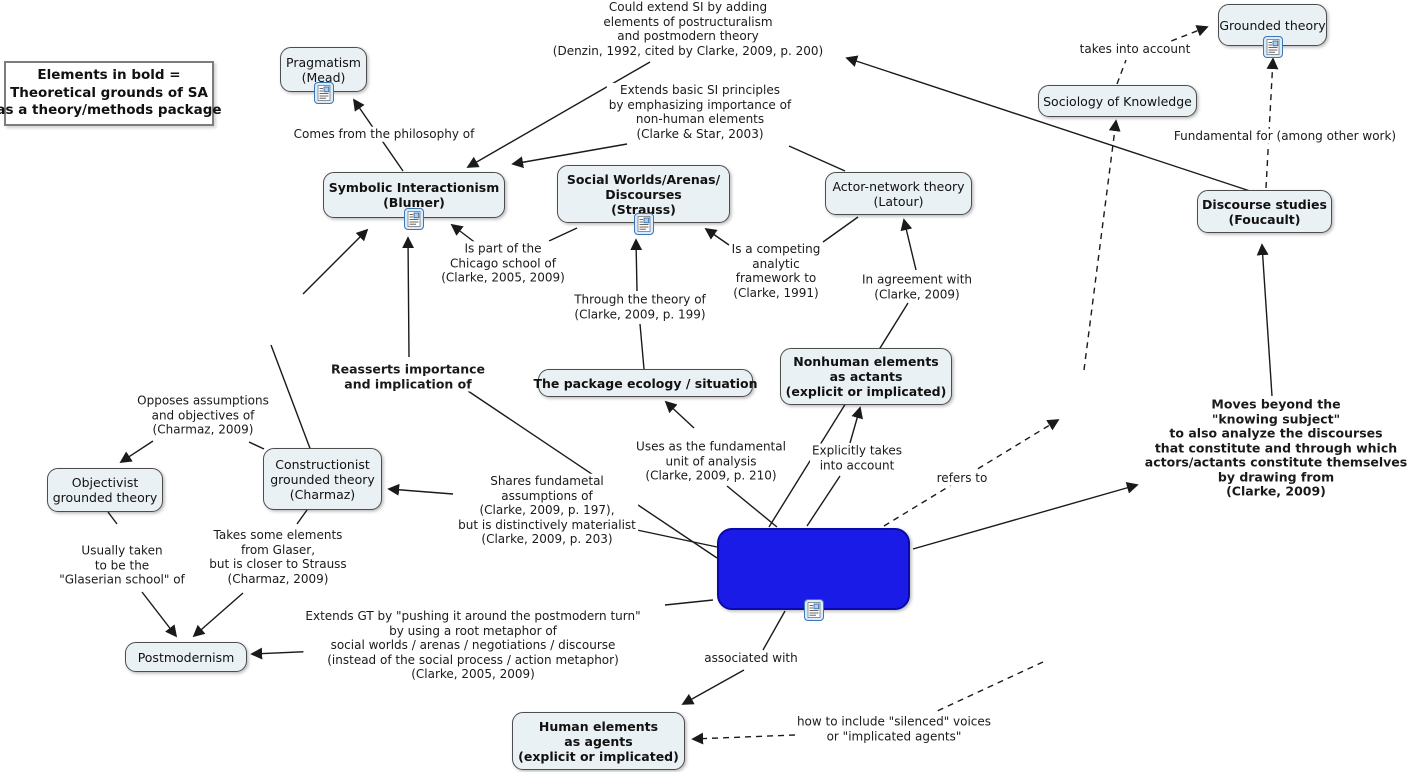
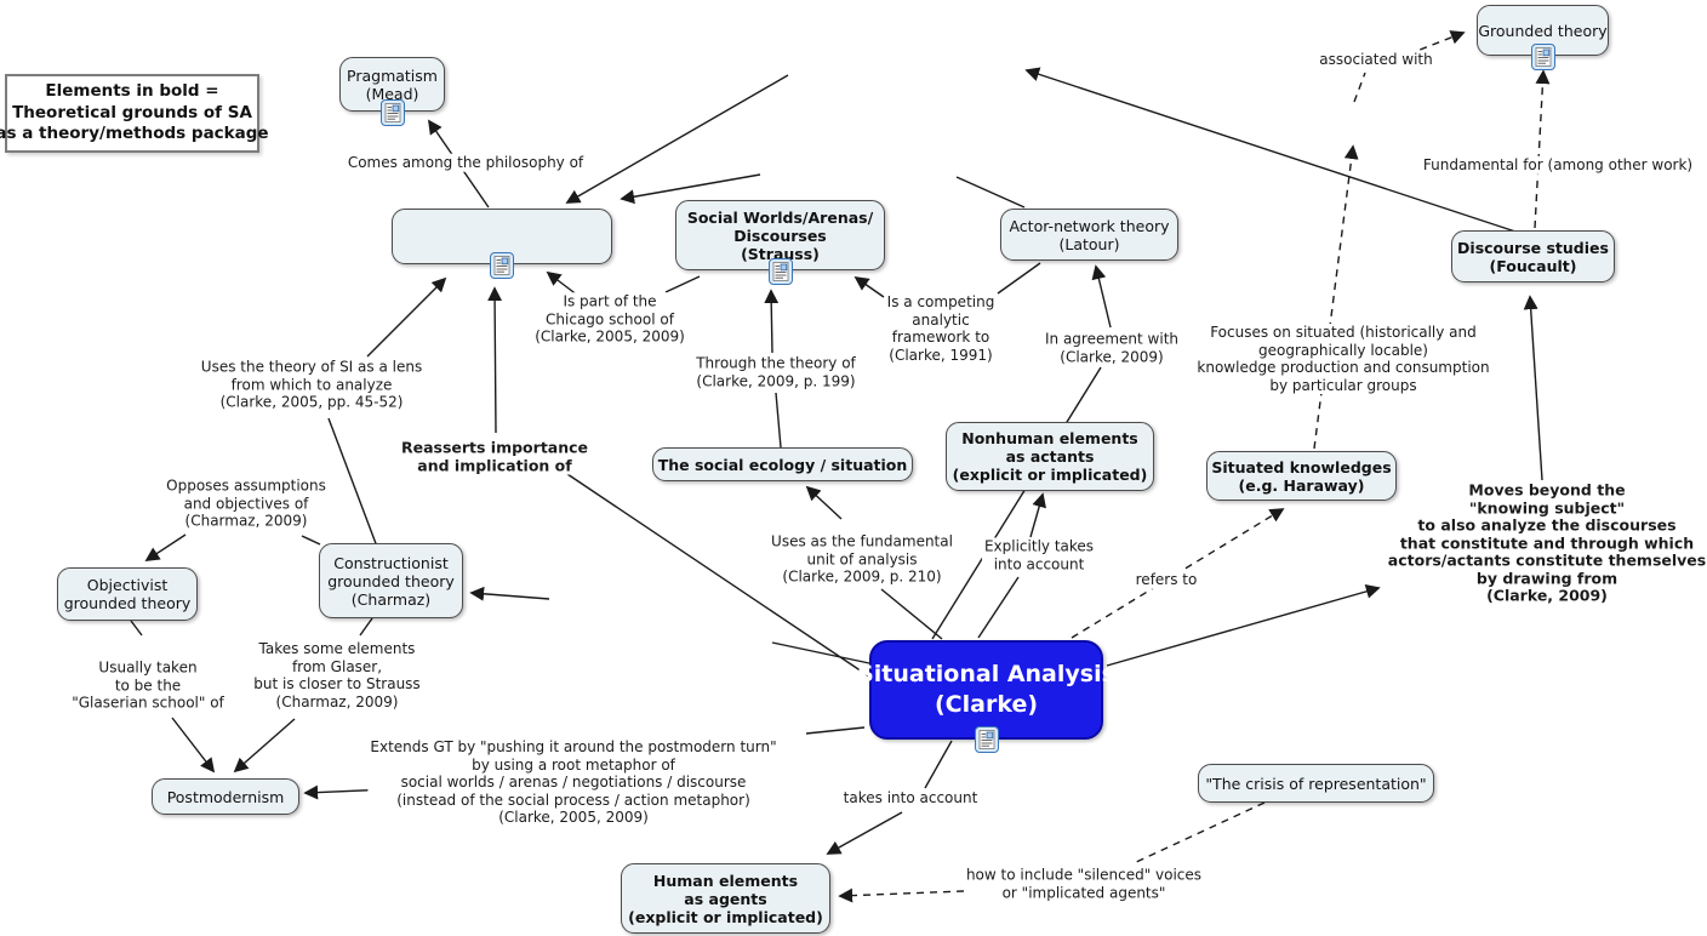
- Comes from the philosophy of
+ Comes among the philosophy of
- Could extend SI by adding
- elements of postructuralism
- and postmodern theory
- (Denzin, 1992, cited by Clarke, 2009, p. 200)
- Extends basic SI principles
- by emphasizing importance of
- non-human elements
- (Clarke & Star, 2003)
- takes into account
+ associated with
  Fundamental for (among other work)
  Is part of the
  Chicago school of
  (Clarke, 2005, 2009)
  Is a competing
  analytic
  framework to
  (Clarke, 1991)
  In agreement with
  (Clarke, 2009)
+ Focuses on situated (historically and
+ geographically locable)
+ knowledge production and consumption
+ by particular groups
+ Uses the theory of SI as a lens
+ from which to analyze
+ (Clarke, 2005, pp. 45-52)
  Through the theory of
  (Clarke, 2009, p. 199)
  Reasserts importance
  and implication of
  Opposes assumptions
  and objectives of
  (Charmaz, 2009)
  Moves beyond the
  "knowing subject"
  to also analyze the discourses
  that constitute and through which
  actors/actants constitute themselves
  by drawing from
  (Clarke, 2009)
  Uses as the fundamental
  unit of analysis
  (Clarke, 2009, p. 210)
  Explicitly takes
  into account
  refers to
- Shares fundametal
- assumptions of
- (Clarke, 2009, p. 197),
- but is distinctively materialist
- (Clarke, 2009, p. 203)
  Usually taken
  to be the
  "Glaserian school" of
  Takes some elements
  from Glaser,
  but is closer to Strauss
  (Charmaz, 2009)
  Extends GT by "pushing it around the postmodern turn"
  by using a root metaphor of
  social worlds / arenas / negotiations / discourse
  (instead of the social process / action metaphor)
  (Clarke, 2005, 2009)
- associated with
+ takes into account
  how to include "silenced" voices
  or "implicated agents"
  Elements in bold =
  Theoretical grounds of SA
  as a theory/methods package
  Pragmatism
  (Mead)
- Symbolic Interactionism
- (Blumer)
  Social Worlds/Arenas/
  Discourses
  (Strauss)
  Actor-network theory
  (Latour)
- Sociology of Knowledge
  Grounded theory
  Discourse studies
  (Foucault)
- The package ecology / situation
+ The social ecology / situation
  Nonhuman elements
  as actants
  (explicit or implicated)
+ Situated knowledges
+ (e.g. Haraway)
+ Situational Analysis
+ (Clarke)
  Objectivist
  grounded theory
  Constructionist
  grounded theory
  (Charmaz)
  Postmodernism
+ "The crisis of representation"
  Human elements
  as agents
  (explicit or implicated)
